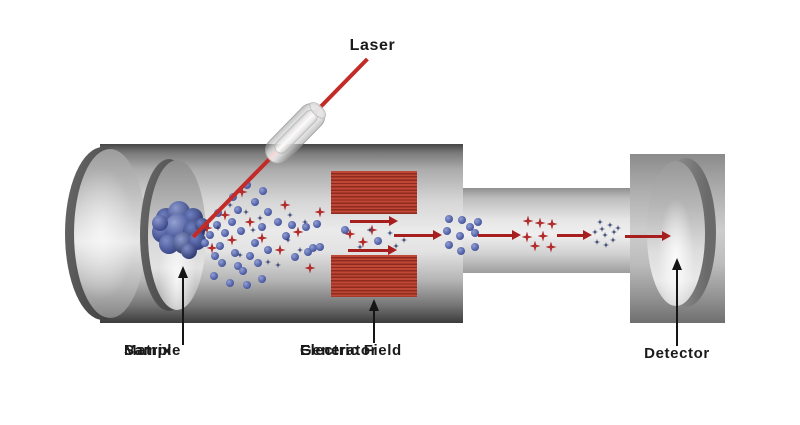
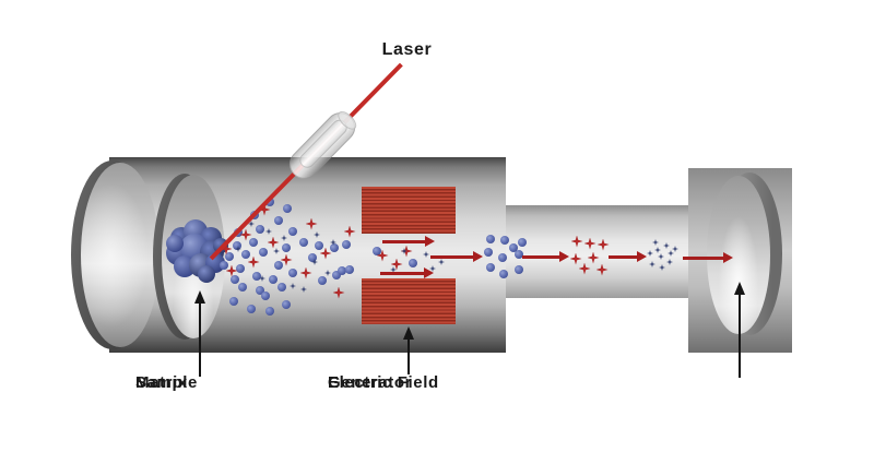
  Laser
  Sample
  Matrix
  Electric Field
  Generator
- Detector
